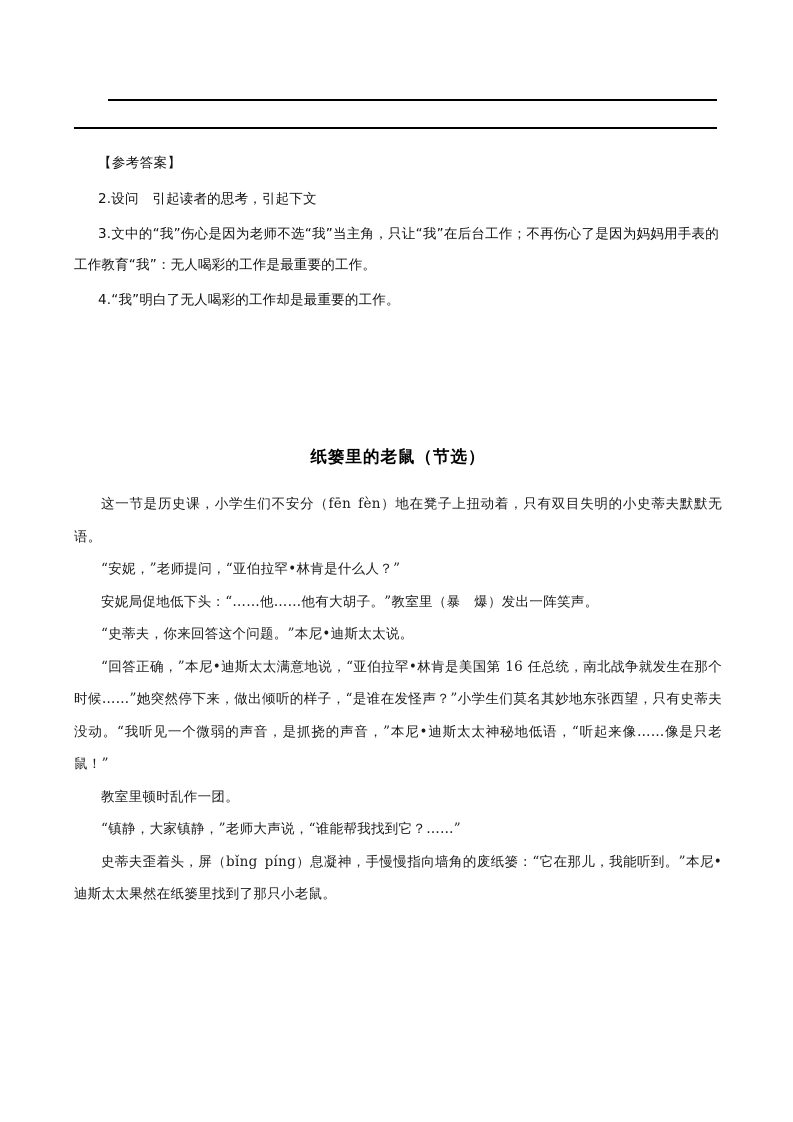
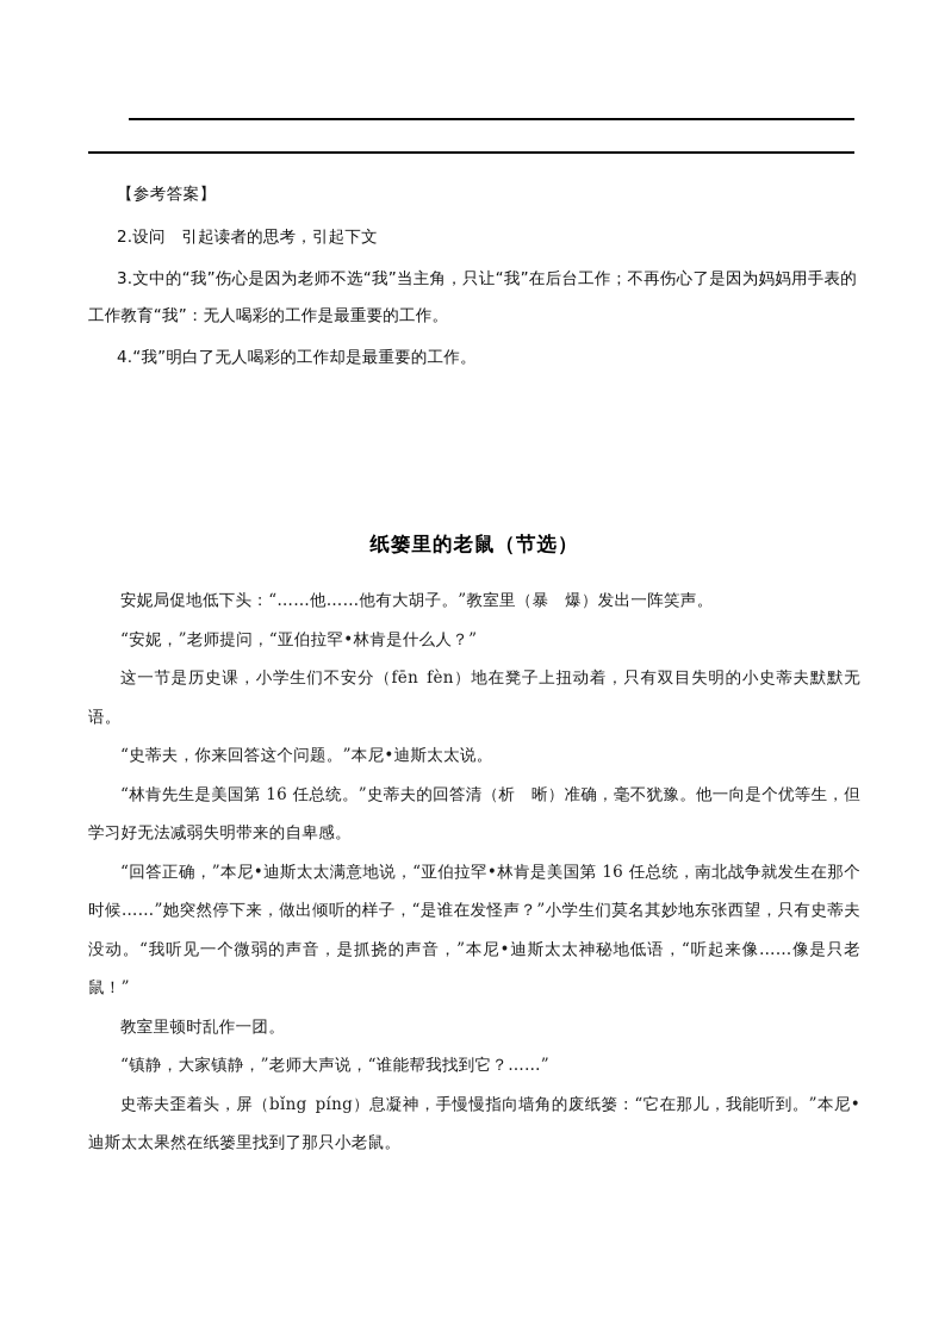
  【参考答案】
  2.设问 引起读者的思考，引起下文
  3.文中的“我”伤心是因为老师不选“我”当主角，只让“我”在后台工作；不再伤心了是因为妈妈用手表的工作教育“我”：无人喝彩的工作是最重要的工作。
  4.“我”明白了无人喝彩的工作却是最重要的工作。
  纸篓里的老鼠（节选）
- 这一节是历史课，小学生们不安分（fēn fèn）地在凳子上扭动着，只有双目失明的小史蒂夫默默无语。
+ 安妮局促地低下头：“……他……他有大胡子。”教室里（暴 爆）发出一阵笑声。
  “安妮，”老师提问，“亚伯拉罕•林肯是什么人？”
- 安妮局促地低下头：“……他……他有大胡子。”教室里（暴 爆）发出一阵笑声。
+ 这一节是历史课，小学生们不安分（fēn fèn）地在凳子上扭动着，只有双目失明的小史蒂夫默默无语。
  “史蒂夫，你来回答这个问题。”本尼•迪斯太太说。
+ “林肯先生是美国第 16 任总统。”史蒂夫的回答清（析 晰）准确，毫不犹豫。他一向是个优等生，但学习好无法减弱失明带来的自卑感。
  “回答正确，”本尼•迪斯太太满意地说，“亚伯拉罕•林肯是美国第 16 任总统，南北战争就发生在那个时候……”她突然停下来，做出倾听的样子，“是谁在发怪声？”小学生们莫名其妙地东张西望，只有史蒂夫没动。“我听见一个微弱的声音，是抓挠的声音，”本尼•迪斯太太神秘地低语，“听起来像……像是只老鼠！”
  教室里顿时乱作一团。
  “镇静，大家镇静，”老师大声说，“谁能帮我找到它？……”
  史蒂夫歪着头，屏（bǐng píng）息凝神，手慢慢指向墙角的废纸篓：“它在那儿，我能听到。”本尼•迪斯太太果然在纸篓里找到了那只小老鼠。
